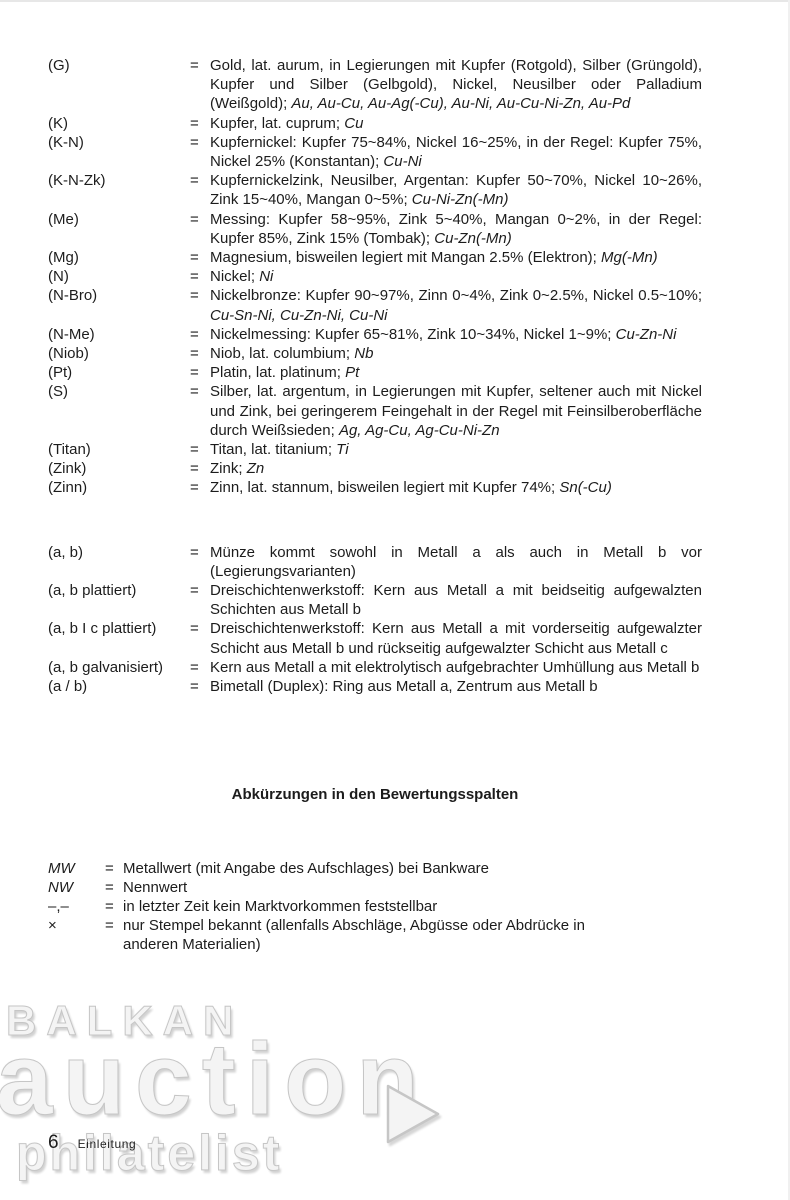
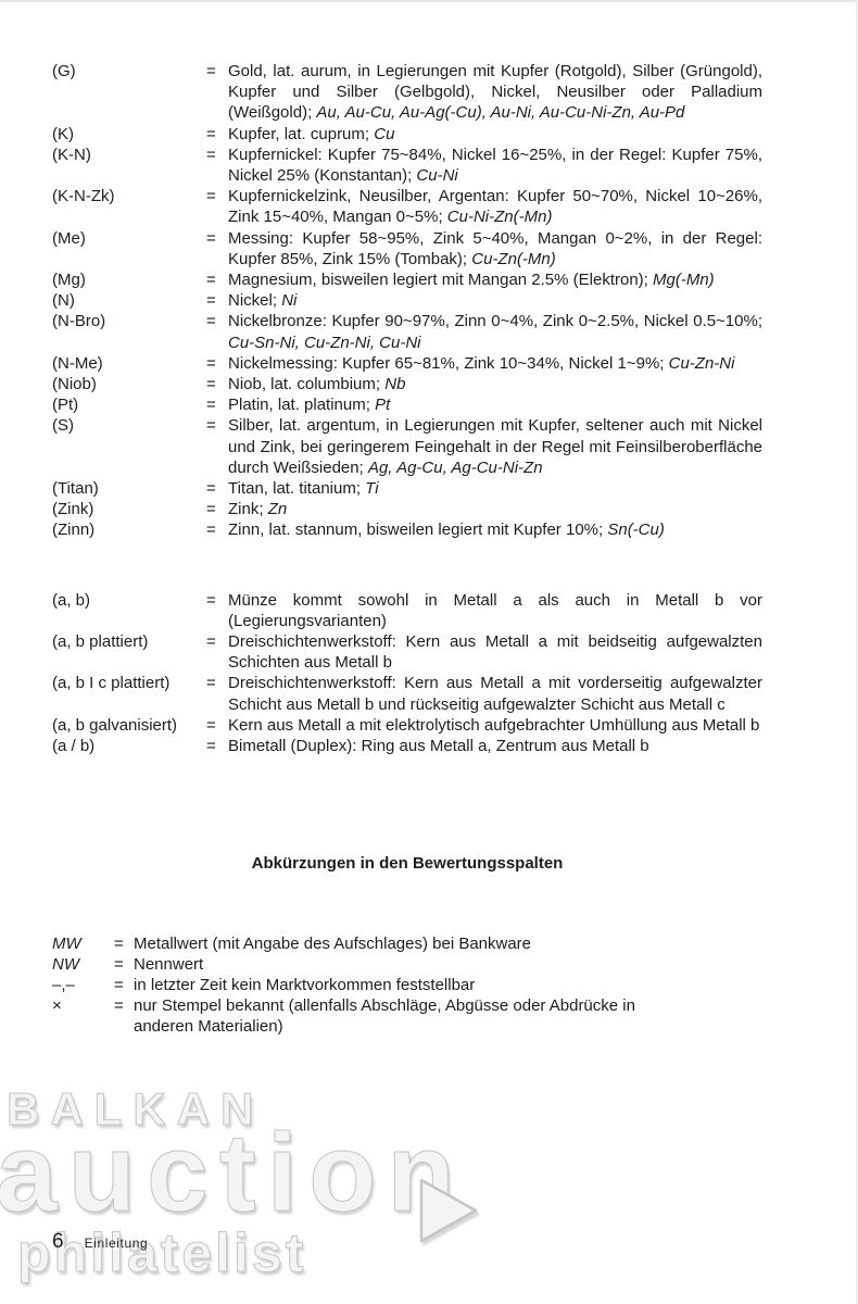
  BALKAN
  auction
  philatelist
  (G)
  =
  Gold, lat. aurum, in Legierungen mit Kupfer (Rotgold), Silber (Grüngold), Kupfer und Silber (Gelbgold), Nickel, Neusilber oder Palladium (Weißgold); Au, Au-Cu, Au-Ag(-Cu), Au-Ni, Au-Cu-Ni-Zn, Au-Pd
  (K)
  =
  Kupfer, lat. cuprum; Cu
  (K-N)
  =
  Kupfernickel: Kupfer 75~84%, Nickel 16~25%, in der Regel: Kupfer 75%, Nickel 25% (Konstantan); Cu-Ni
  (K-N-Zk)
  =
  Kupfernickelzink, Neusilber, Argentan: Kupfer 50~70%, Nickel 10~26%, Zink 15~40%, Mangan 0~5%; Cu-Ni-Zn(-Mn)
  (Me)
  =
  Messing: Kupfer 58~95%, Zink 5~40%, Mangan 0~2%, in der Regel: Kupfer 85%, Zink 15% (Tombak); Cu-Zn(-Mn)
  (Mg)
  =
  Magnesium, bisweilen legiert mit Mangan 2.5% (Elektron); Mg(-Mn)
  (N)
  =
  Nickel; Ni
  (N-Bro)
  =
  Nickelbronze: Kupfer 90~97%, Zinn 0~4%, Zink 0~2.5%, Nickel 0.5~10%; Cu-Sn-Ni, Cu-Zn-Ni, Cu-Ni
  (N-Me)
  =
  Nickelmessing: Kupfer 65~81%, Zink 10~34%, Nickel 1~9%; Cu-Zn-Ni
  (Niob)
  =
  Niob, lat. columbium; Nb
  (Pt)
  =
  Platin, lat. platinum; Pt
  (S)
  =
  Silber, lat. argentum, in Legierungen mit Kupfer, seltener auch mit Nickel und Zink, bei geringerem Feingehalt in der Regel mit Feinsilberoberfläche durch Weißsieden; Ag, Ag-Cu, Ag-Cu-Ni-Zn
  (Titan)
  =
  Titan, lat. titanium; Ti
  (Zink)
  =
  Zink; Zn
  (Zinn)
  =
- Zinn, lat. stannum, bisweilen legiert mit Kupfer 74%; Sn(-Cu)
+ Zinn, lat. stannum, bisweilen legiert mit Kupfer 10%; Sn(-Cu)
  (a, b)
  =
  Münze kommt sowohl in Metall a als auch in Metall b vor (Legierungsvarianten)
  (a, b plattiert)
  =
  Dreischichtenwerkstoff: Kern aus Metall a mit beidseitig aufgewalzten Schichten aus Metall b
  (a, b I c plattiert)
  =
  Dreischichtenwerkstoff: Kern aus Metall a mit vorderseitig aufgewalzter Schicht aus Metall b und rückseitig aufgewalzter Schicht aus Metall c
  (a, b galvanisiert)
  =
  Kern aus Metall a mit elektrolytisch aufgebrachter Umhüllung aus Metall b
  (a / b)
  =
  Bimetall (Duplex): Ring aus Metall a, Zentrum aus Metall b
  Abkürzungen in den Bewertungsspalten
  MW
  =
  Metallwert (mit Angabe des Aufschlages) bei Bankware
  NW
  =
  Nennwert
  –,–
  =
  in letzter Zeit kein Marktvorkommen feststellbar
  ×
  =
  nur Stempel bekannt (allenfalls Abschläge, Abgüsse oder Abdrücke in
  anderen Materialien)
  6
  Einleitung
